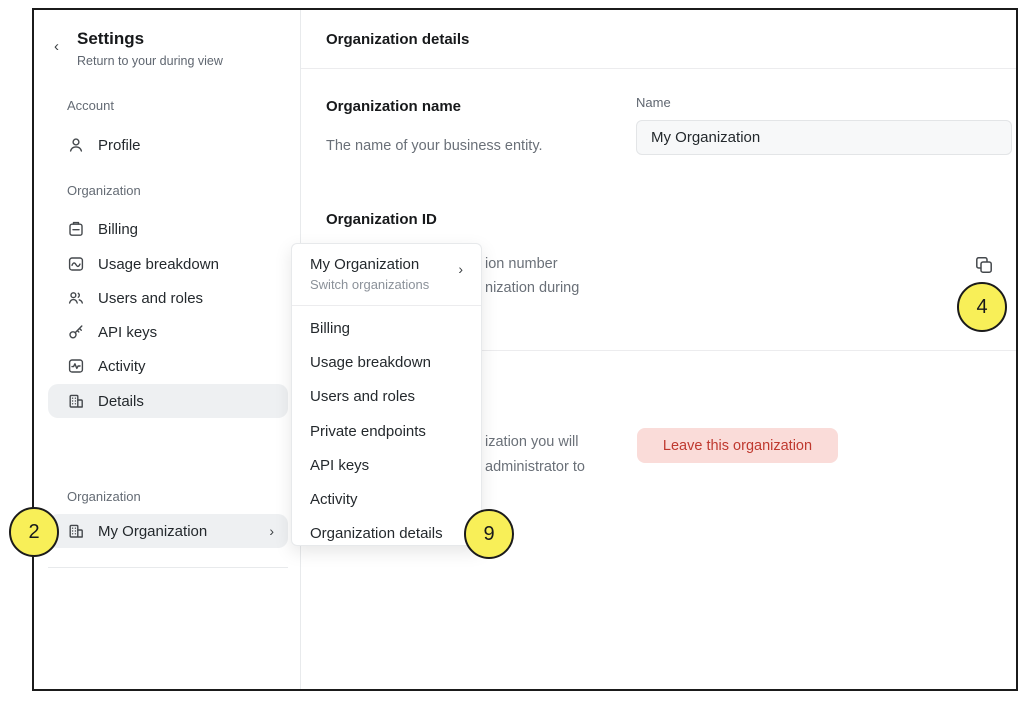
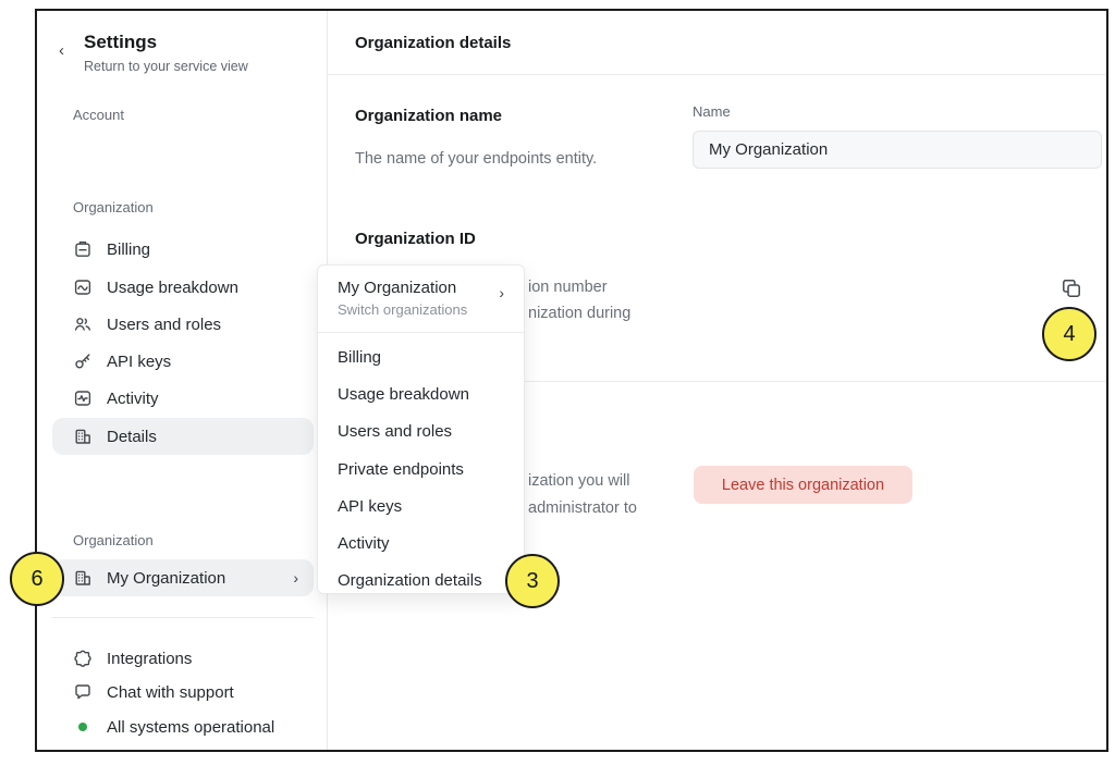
  ‹
  Settings
- Return to your during view
+ Return to your service view
  Account
- Profile
  Organization
  Billing
  Usage breakdown
  Users and roles
  API keys
  Activity
  Details
  Organization
  My Organization
  ›
+ Integrations
+ Chat with support
+ All systems operational
  Organization details
  Organization name
- The name of your business entity.
+ The name of your endpoints entity.
  Name
  My Organization
  Organization ID
  ion number
  nization during
  ization you will
  administrator to
  Leave this organization
  My Organization
  Switch organizations
  ›
  Billing
  Usage breakdown
  Users and roles
  Private endpoints
  API keys
  Activity
  Organization details
- 2
+ 6
- 9
+ 3
  4
